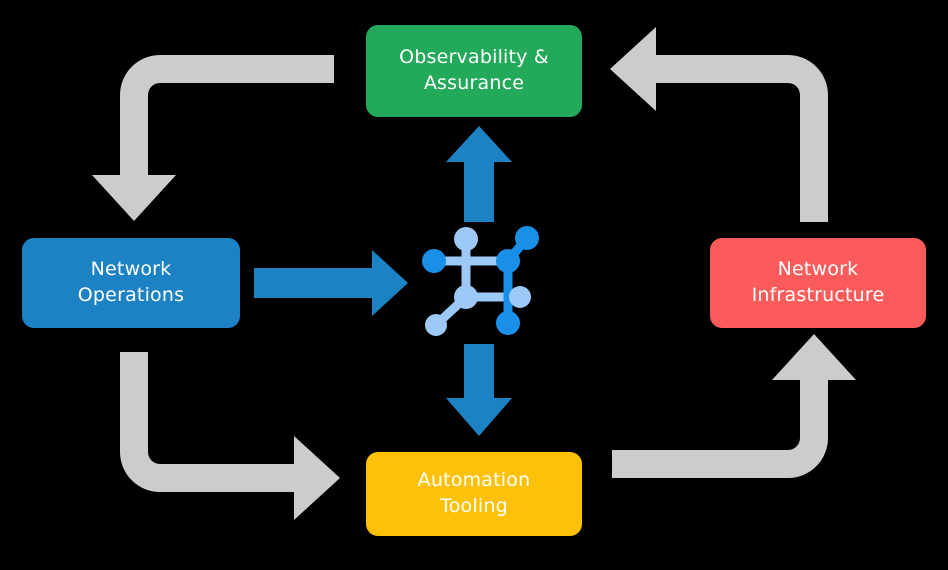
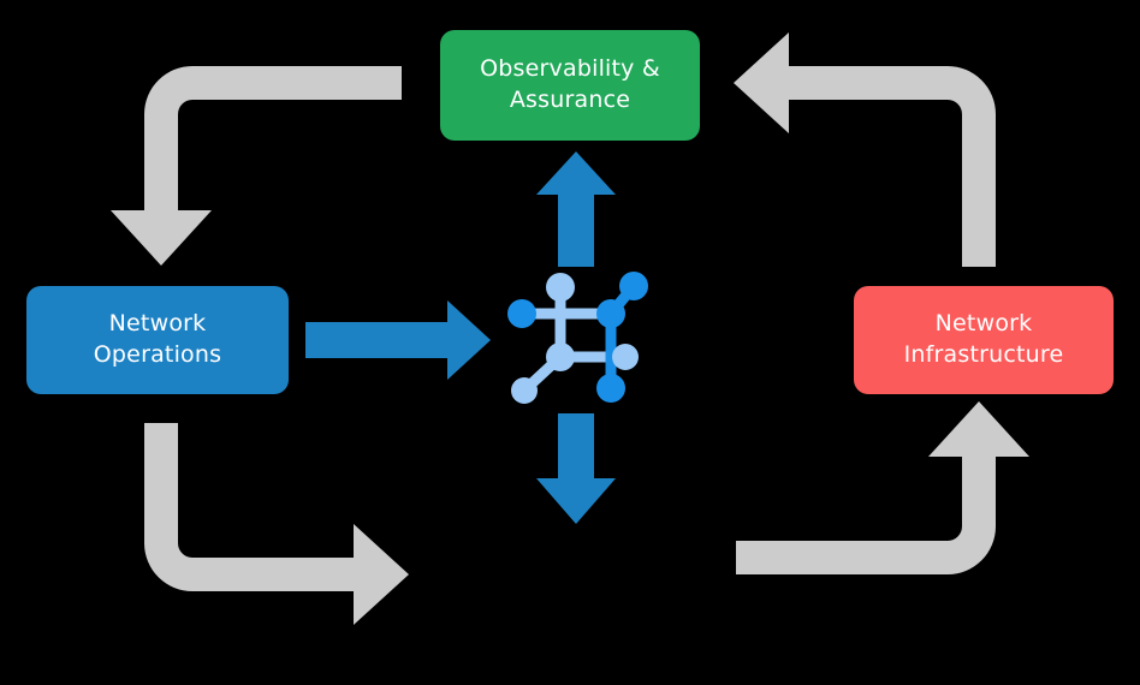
  Observability &
  Assurance
  Network
  Operations
  Network
  Infrastructure
- Automation
- Tooling
